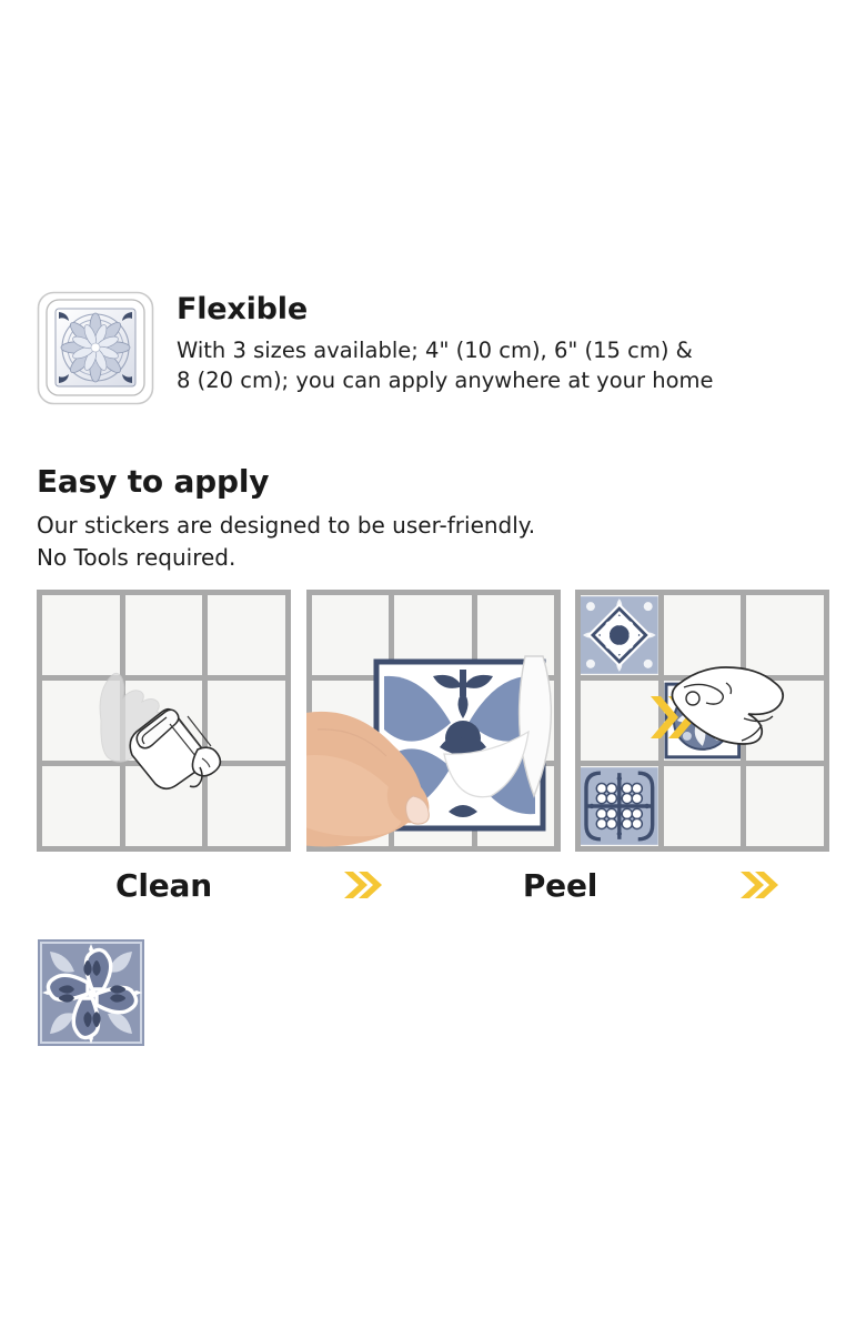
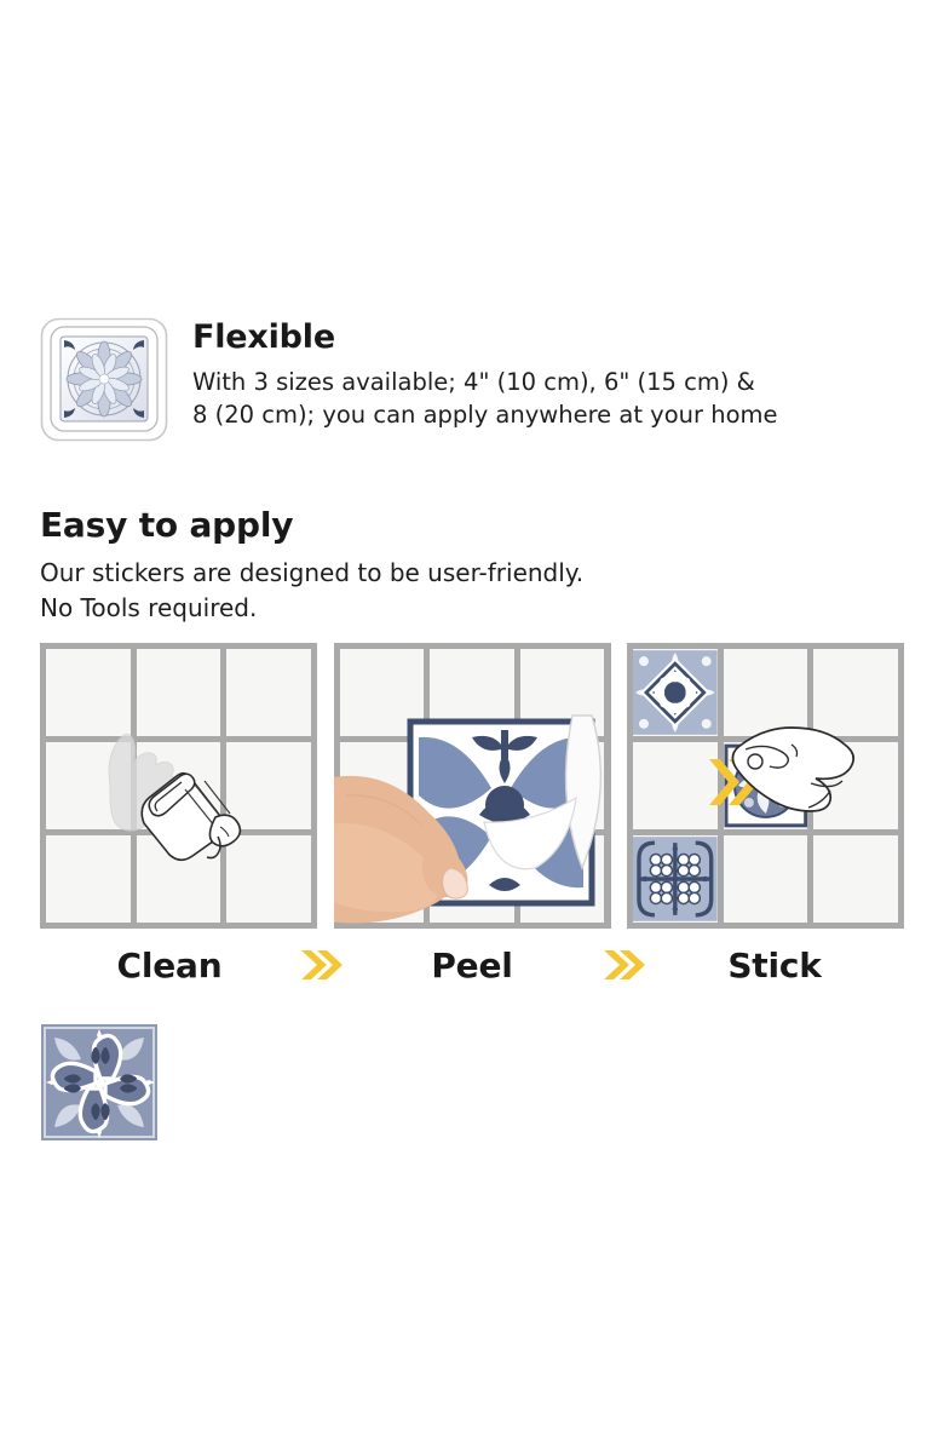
  Flexible
  With 3 sizes available; 4" (10 cm), 6" (15 cm) &
  8 (20 cm); you can apply anywhere at your home
  Easy to apply
  Our stickers are designed to be user-friendly.
  No Tools required.
  Clean
  Peel
+ Stick
